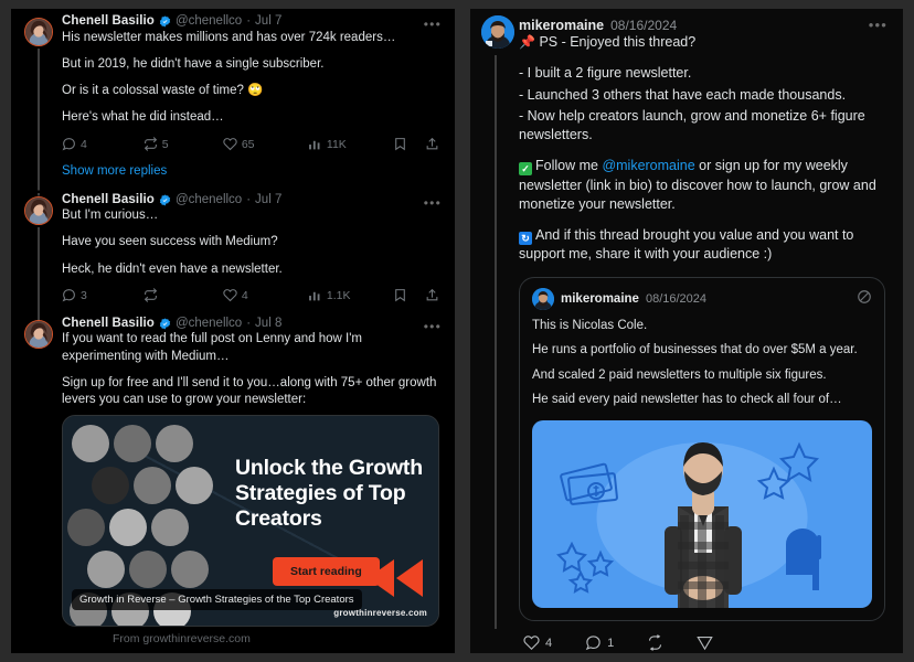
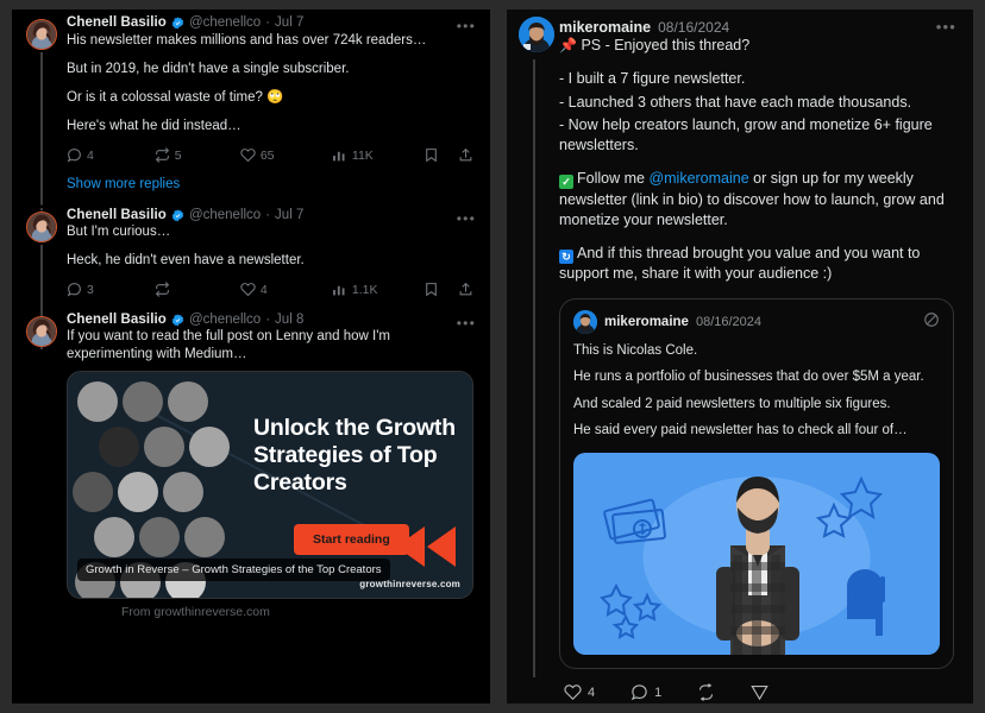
  •••
  Chenell Basilio
  @chenellco
  ·
  Jul 7
  His newsletter makes millions and has over 724k readers…
  But in 2019, he didn't have a single subscriber.
  Or is it a colossal waste of time? 🙄
  Here's what he did instead…
  4
  5
  65
  11K
  Show more replies
  •••
  Chenell Basilio
  @chenellco
  ·
  Jul 7
  But I'm curious…
- Have you seen success with Medium?
  Heck, he didn't even have a newsletter.
  3
  4
  1.1K
  •••
  Chenell Basilio
  @chenellco
  ·
  Jul 8
  If you want to read the full post on Lenny and how I'm experimenting with Medium…
- Sign up for free and I'll send it to you…along with 75+ other growth levers you can use to grow your newsletter:
  Unlock the Growth Strategies of Top Creators
  Start reading
  growthinreverse.com
  Growth in Reverse – Growth Strategies of the Top Creators
  From growthinreverse.com
  •••
  mikeromaine
  08/16/2024
  📌 PS - Enjoyed this thread?
- - I built a 2 figure newsletter.
+ - I built a 7 figure newsletter.
  - Launched 3 others that have each made thousands.
  - Now help creators launch, grow and monetize 6+ figure newsletters.
  ✓ Follow me @mikeromaine or sign up for my weekly newsletter (link in bio) to discover how to launch, grow and monetize your newsletter.
  ↻ And if this thread brought you value and you want to support me, share it with your audience :)
  mikeromaine
  08/16/2024
  This is Nicolas Cole.
  He runs a portfolio of businesses that do over $5M a year.
  And scaled 2 paid newsletters to multiple six figures.
  He said every paid newsletter has to check all four of…
  4
  1
